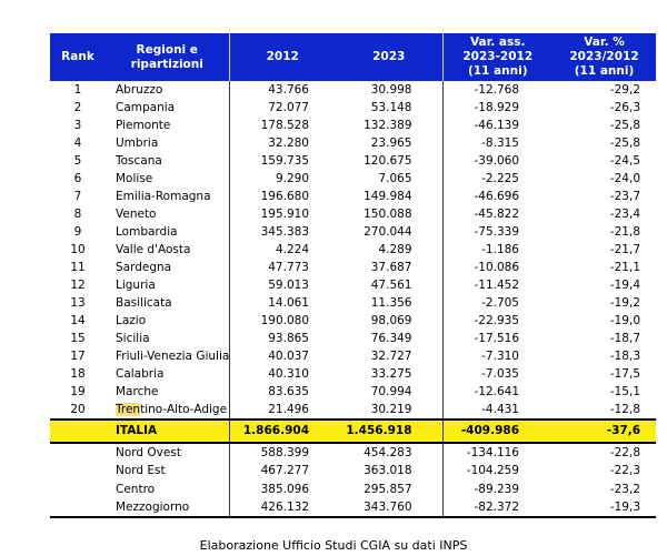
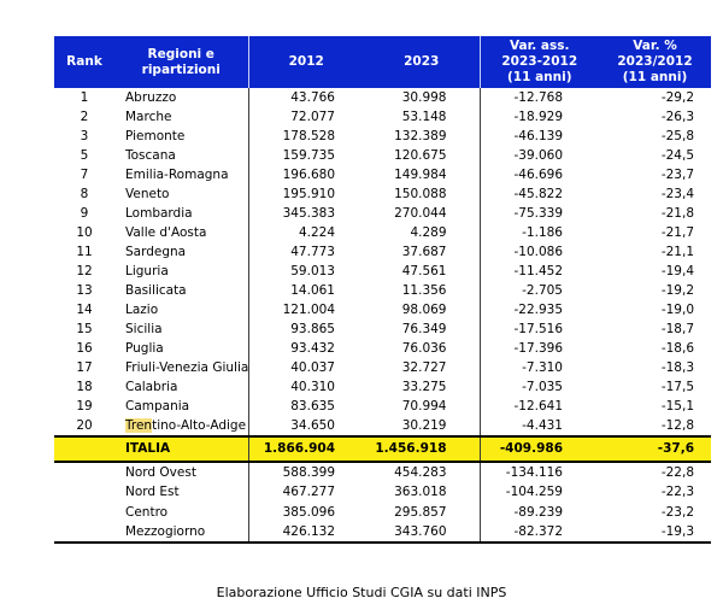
  Rank	Regioni e ripartizioni	2012	2023	Var. ass. 2023-2012 (11 anni)	Var. % 2023/2012 (11 anni)
  1	Abruzzo	43.766	30.998	-12.768	-29,2
- 2	Campania	72.077	53.148	-18.929	-26,3
+ 2	Marche	72.077	53.148	-18.929	-26,3
  3	Piemonte	178.528	132.389	-46.139	-25,8
- 4	Umbria	32.280	23.965	-8.315	-25,8
  5	Toscana	159.735	120.675	-39.060	-24,5
- 6	Molise	9.290	7.065	-2.225	-24,0
  7	Emilia-Romagna	196.680	149.984	-46.696	-23,7
  8	Veneto	195.910	150.088	-45.822	-23,4
  9	Lombardia	345.383	270.044	-75.339	-21,8
  10	Valle d'Aosta	4.224	4.289	-1.186	-21,7
  11	Sardegna	47.773	37.687	-10.086	-21,1
  12	Liguria	59.013	47.561	-11.452	-19,4
  13	Basilicata	14.061	11.356	-2.705	-19,2
- 14	Lazio	190.080	98.069	-22.935	-19,0
+ 14	Lazio	121.004	98.069	-22.935	-19,0
  15	Sicilia	93.865	76.349	-17.516	-18,7
+ 16	Puglia	93.432	76.036	-17.396	-18,6
  17	Friuli-Venezia Giulia	40.037	32.727	-7.310	-18,3
  18	Calabria	40.310	33.275	-7.035	-17,5
- 19	Marche	83.635	70.994	-12.641	-15,1
+ 19	Campania	83.635	70.994	-12.641	-15,1
- 20	Trentino-Alto-Adige	21.496	30.219	-4.431	-12,8
+ 20	Trentino-Alto-Adige	34.650	30.219	-4.431	-12,8
  	ITALIA	1.866.904	1.456.918	-409.986	-37,6
  	Nord Ovest	588.399	454.283	-134.116	-22,8
  	Nord Est	467.277	363.018	-104.259	-22,3
  	Centro	385.096	295.857	-89.239	-23,2
  	Mezzogiorno	426.132	343.760	-82.372	-19,3
  Elaborazione Ufficio Studi CGIA su dati INPS
